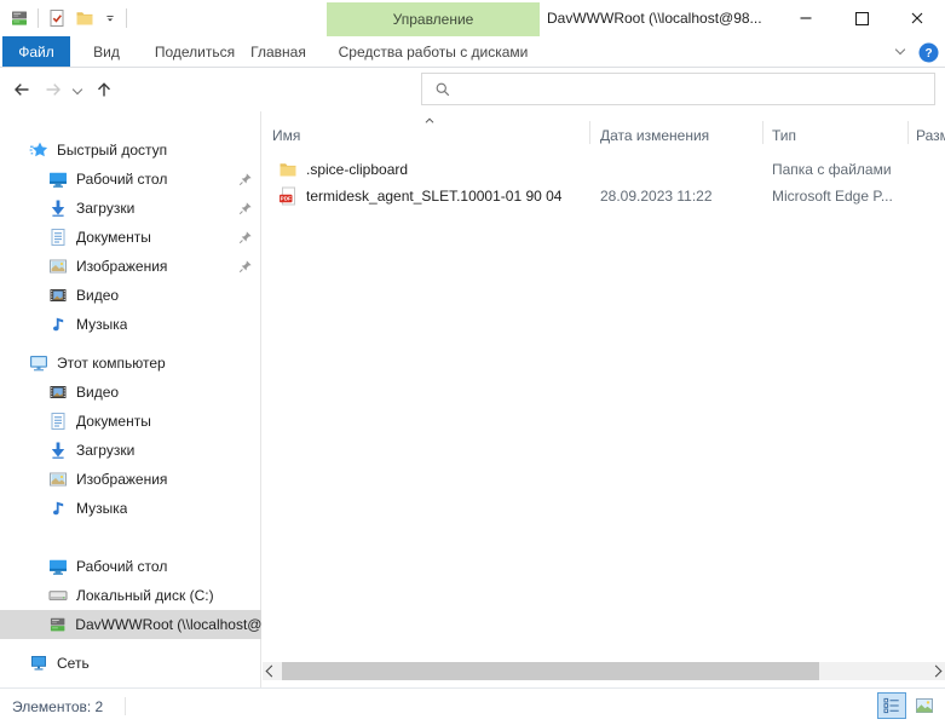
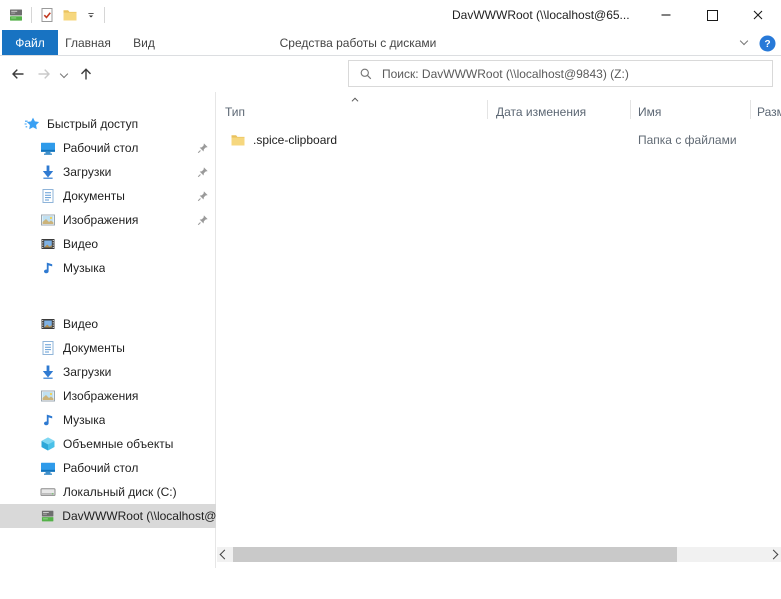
- Управление
- DavWWWRoot (\\localhost@98...
+ DavWWWRoot (\\localhost@65...
  Файл
- Вид
+ Главная
- Поделиться
- Главная
+ Вид
  Средства работы с дисками
+ Поиск: DavWWWRoot (\\localhost@9843) (Z:)
  Быстрый доступ
  Рабочий стол
  Загрузки
  Документы
  Изображения
  Видео
  Музыка
- Этот компьютер
  Видео
  Документы
  Загрузки
  Изображения
  Музыка
+ Объемные объекты
  Рабочий стол
  Локальный диск (C:)
  DavWWWRoot (\\localhost@
- Сеть
- Имя
+ Тип
  Дата изменения
- Тип
+ Имя
  Раз
  .spice-clipboard
  Папка с файлами
- termidesk_agent_SLET.10001-01 90 04
- 28.09.2023 11:22
- Microsoft Edge P...
- Элементов: 2
